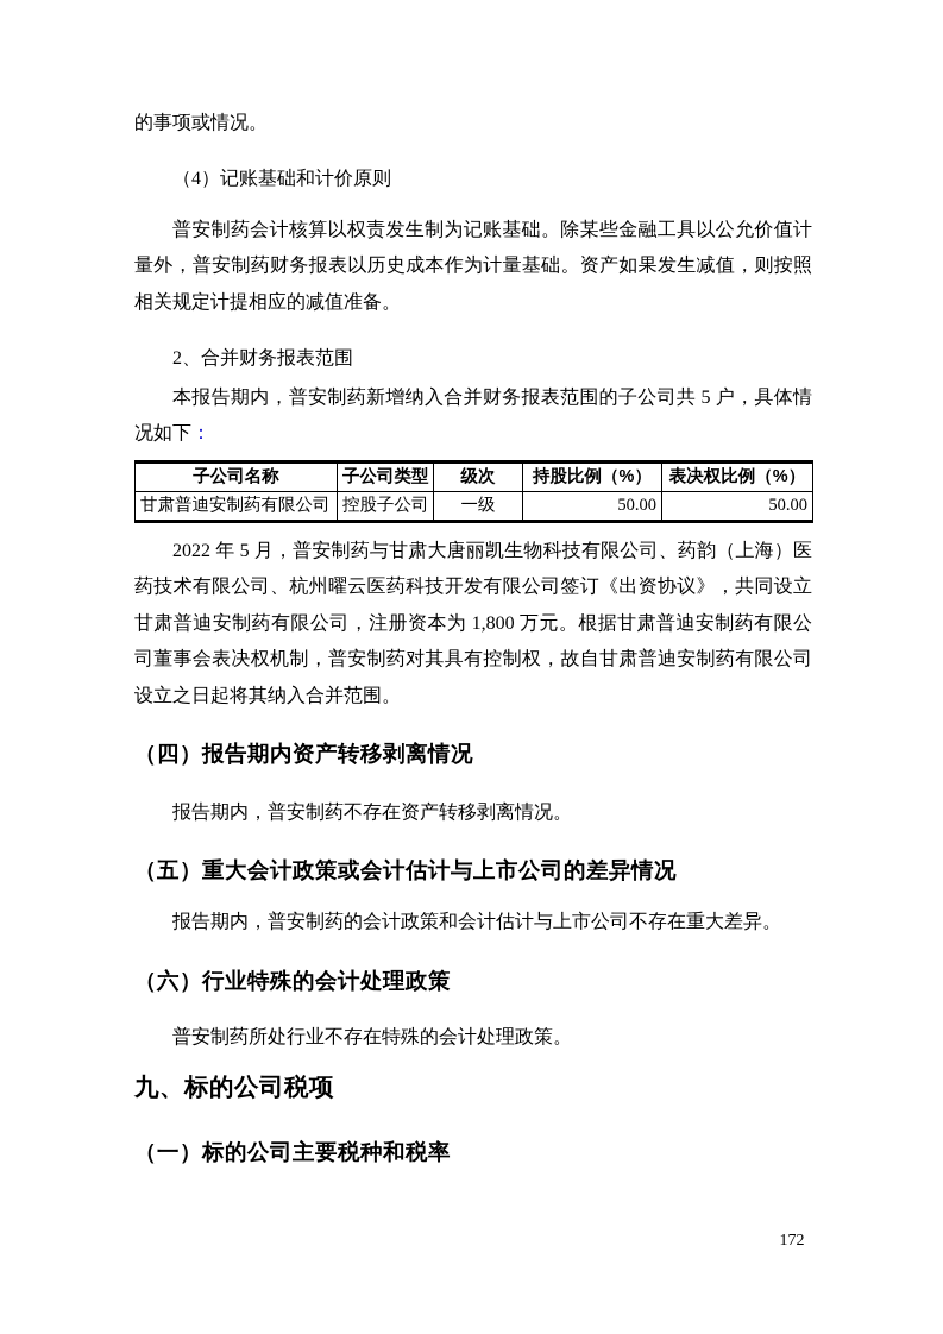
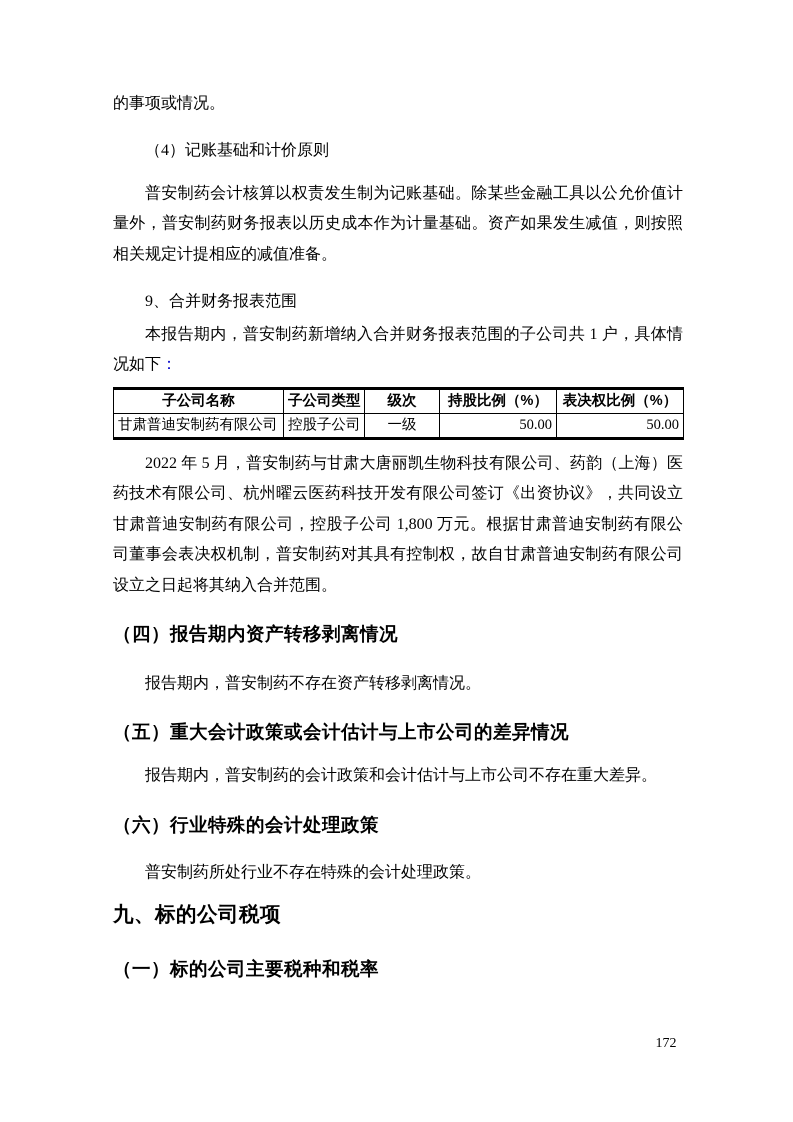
  的事项或情况。
  （4）记账基础和计价原则
  普安制药会计核算以权责发生制为记账基础。除某些金融工具以公允价值计量外，普安制药财务报表以历史成本作为计量基础。资产如果发生减值，则按照相关规定计提相应的减值准备。
- 2、合并财务报表范围
+ 9、合并财务报表范围
- 本报告期内，普安制药新增纳入合并财务报表范围的子公司共 5 户，具体情况如下：
+ 本报告期内，普安制药新增纳入合并财务报表范围的子公司共 1 户，具体情况如下：
  子公司名称	子公司类型	级次	持股比例（%）	表决权比例（%）
  甘肃普迪安制药有限公司	控股子公司	一级	50.00	50.00
- 2022 年 5 月，普安制药与甘肃大唐丽凯生物科技有限公司、药韵（上海）医药技术有限公司、杭州曜云医药科技开发有限公司签订《出资协议》，共同设立甘肃普迪安制药有限公司，注册资本为 1,800 万元。根据甘肃普迪安制药有限公司董事会表决权机制，普安制药对其具有控制权，故自甘肃普迪安制药有限公司设立之日起将其纳入合并范围。
+ 2022 年 5 月，普安制药与甘肃大唐丽凯生物科技有限公司、药韵（上海）医药技术有限公司、杭州曜云医药科技开发有限公司签订《出资协议》，共同设立甘肃普迪安制药有限公司，控股子公司 1,800 万元。根据甘肃普迪安制药有限公司董事会表决权机制，普安制药对其具有控制权，故自甘肃普迪安制药有限公司设立之日起将其纳入合并范围。
  （四）报告期内资产转移剥离情况
  报告期内，普安制药不存在资产转移剥离情况。
  （五）重大会计政策或会计估计与上市公司的差异情况
  报告期内，普安制药的会计政策和会计估计与上市公司不存在重大差异。
  （六）行业特殊的会计处理政策
  普安制药所处行业不存在特殊的会计处理政策。
  九、标的公司税项
  （一）标的公司主要税种和税率
  172
